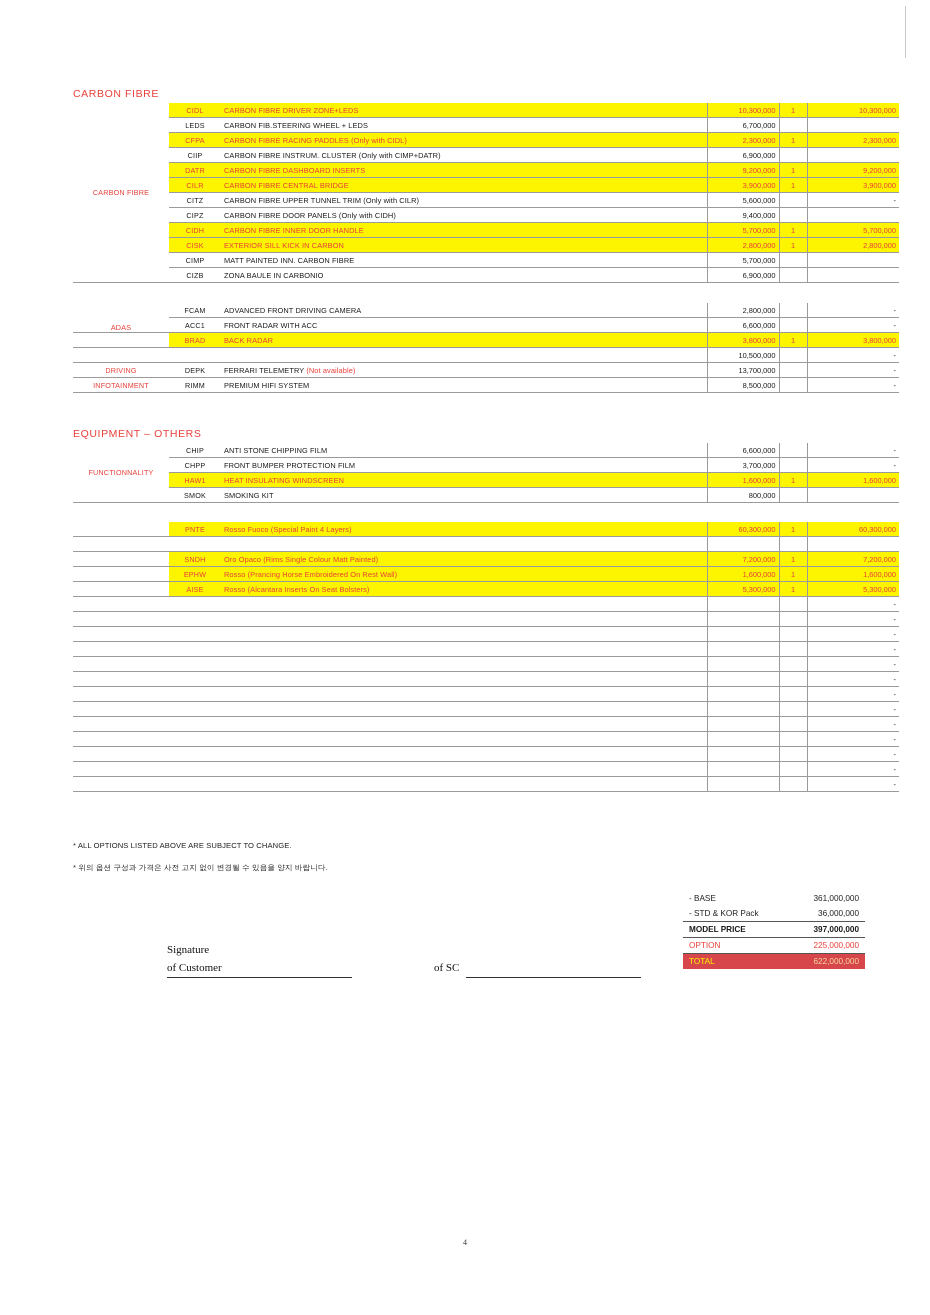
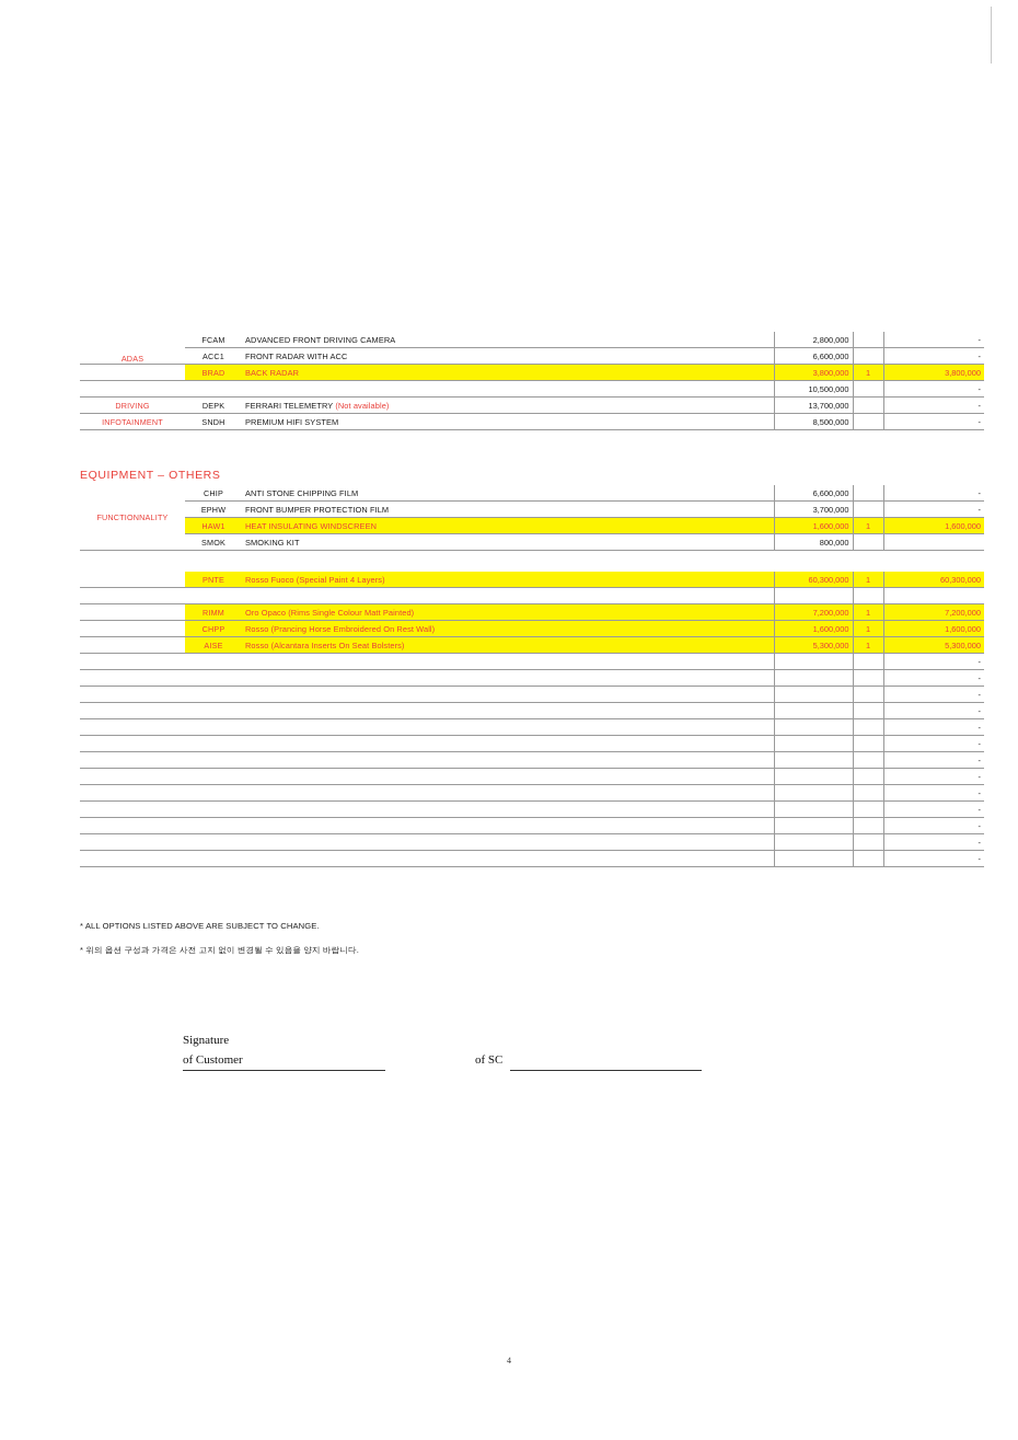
- CARBON FIBRE
- CARBON FIBRE	CIDL	CARBON FIBRE DRIVER ZONE+LEDS	10,300,000	1	10,300,000
- LEDS	CARBON FIB.STEERING WHEEL + LEDS	6,700,000
- CFPA	CARBON FIBRE RACING PADDLES (Only with CIDL)	2,300,000	1	2,300,000
- CIIP	CARBON FIBRE INSTRUM. CLUSTER (Only with CIMP+DATR)	6,900,000
- DATR	CARBON FIBRE DASHBOARD INSERTS	9,200,000	1	9,200,000
- CILR	CARBON FIBRE CENTRAL BRIDGE	3,900,000	1	3,900,000
- CITZ	CARBON FIBRE UPPER TUNNEL TRIM (Only with CILR)	5,600,000		-
- CIPZ	CARBON FIBRE DOOR PANELS (Only with CIDH)	9,400,000
- CIDH	CARBON FIBRE INNER DOOR HANDLE	5,700,000	1	5,700,000
- CISK	EXTERIOR SILL KICK IN CARBON	2,800,000	1	2,800,000
- CIMP	MATT PAINTED INN. CARBON FIBRE	5,700,000
- CIZB	ZONA BAULE IN CARBONIO	6,900,000
  ADAS	FCAM	ADVANCED FRONT DRIVING CAMERA	2,800,000		-
  ACC1	FRONT RADAR WITH ACC	6,600,000		-
  	BRAD	BACK RADAR	3,800,000	1	3,800,000
  			10,500,000		-
  DRIVING	DEPK	FERRARI TELEMETRY (Not available)	13,700,000		-
- INFOTAINMENT	RIMM	PREMIUM HIFI SYSTEM	8,500,000		-
+ INFOTAINMENT	SNDH	PREMIUM HIFI SYSTEM	8,500,000		-
  EQUIPMENT – OTHERS
  FUNCTIONNALITY	CHIP	ANTI STONE CHIPPING FILM	6,600,000		-
- CHPP	FRONT BUMPER PROTECTION FILM	3,700,000		-
+ EPHW	FRONT BUMPER PROTECTION FILM	3,700,000		-
  HAW1	HEAT INSULATING WINDSCREEN	1,600,000	1	1,600,000
  SMOK	SMOKING KIT	800,000
  	PNTE	Rosso Fuoco (Special Paint 4 Layers)	60,300,000	1	60,300,000
- 	SNDH	Oro Opaco (Rims Single Colour Matt Painted)	7,200,000	1	7,200,000
+ 	RIMM	Oro Opaco (Rims Single Colour Matt Painted)	7,200,000	1	7,200,000
- 	EPHW	Rosso (Prancing Horse Embroidered On Rest Wall)	1,600,000	1	1,600,000
+ 	CHPP	Rosso (Prancing Horse Embroidered On Rest Wall)	1,600,000	1	1,600,000
  	AISE	Rosso (Alcantara Inserts On Seat Bolsters)	5,300,000	1	5,300,000
  					-
  					-
  					-
  					-
  					-
  					-
  					-
  					-
  					-
  					-
  					-
  					-
  					-
  * ALL OPTIONS LISTED ABOVE ARE SUBJECT TO CHANGE.
  * 위의 옵션 구성과 가격은 사전 고지 없이 변경될 수 있음을 양지 바랍니다.
  Signature
  of Customer
  of SC
- - BASE	361,000,000
- - STD & KOR Pack	36,000,000
- MODEL PRICE	397,000,000
- OPTION	225,000,000
- TOTAL	622,000,000
  4
